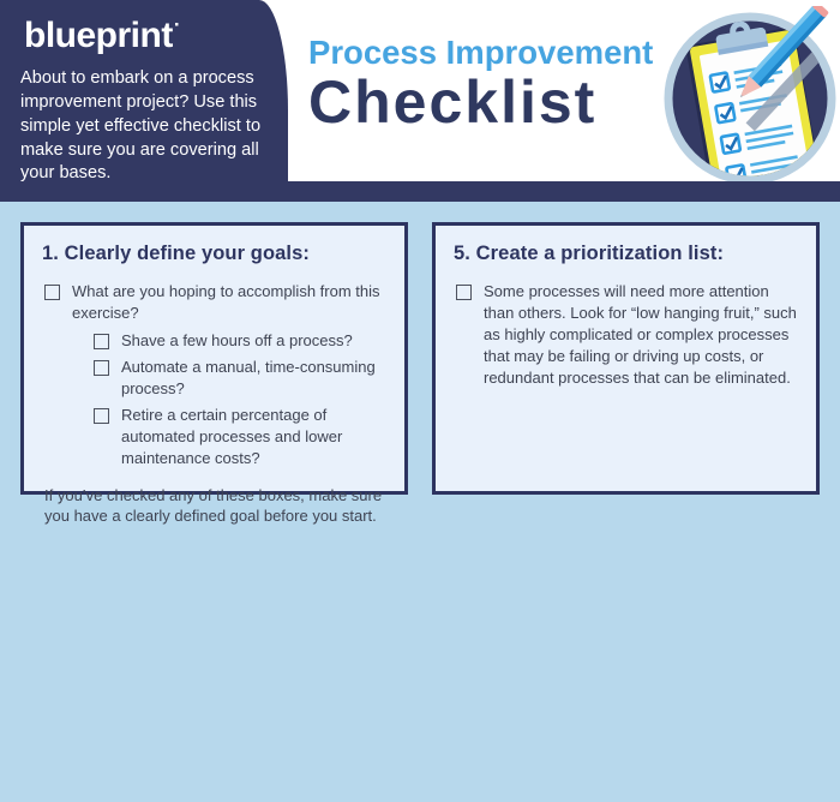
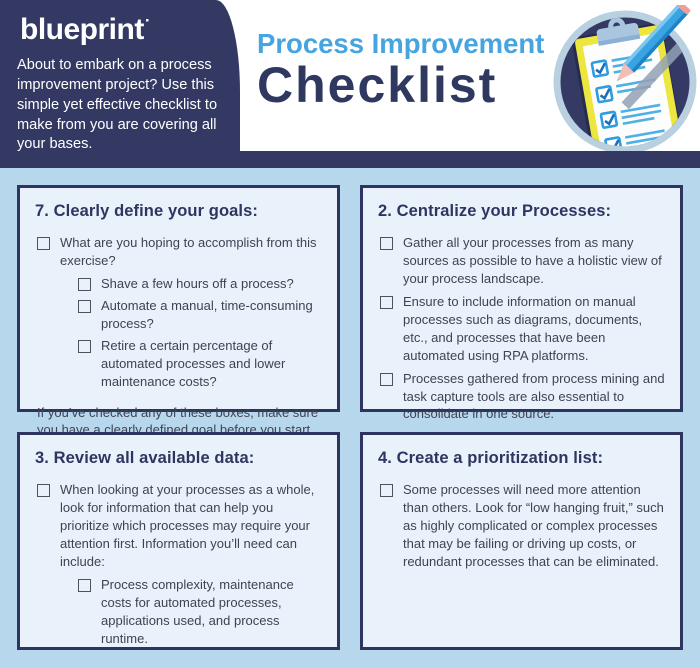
  blueprint·
- About to embark on a process improvement project? Use this simple yet effective checklist to make sure you are covering all your bases.
+ About to embark on a process improvement project? Use this simple yet effective checklist to make from you are covering all your bases.
  Process Improvement
  Checklist
- 1. Clearly define your goals:
+ 7. Clearly define your goals:
  What are you hoping to accomplish from this exercise?
  Shave a few hours off a process?
  Automate a manual, time-consuming process?
  Retire a certain percentage of automated processes and lower maintenance costs?
  If you’ve checked any of these boxes, make sure you have a clearly defined goal before you start.
+ 2. Centralize your Processes:
+ Gather all your processes from as many sources as possible to have a holistic view of your process landscape.
+ Ensure to include information on manual processes such as diagrams, documents, etc., and processes that have been automated using RPA platforms.
+ Processes gathered from process mining and task capture tools are also essential to consolidate in one source.
+ 3. Review all available data:
+ When looking at your processes as a whole, look for information that can help you prioritize which processes may require your attention first. Information you’ll need can include:
+ Process complexity, maintenance costs for automated processes, applications used, and process runtime.
- 5. Create a prioritization list:
+ 4. Create a prioritization list:
  Some processes will need more attention than others. Look for “low hanging fruit,” such as highly complicated or complex processes that may be failing or driving up costs, or redundant processes that can be eliminated.
